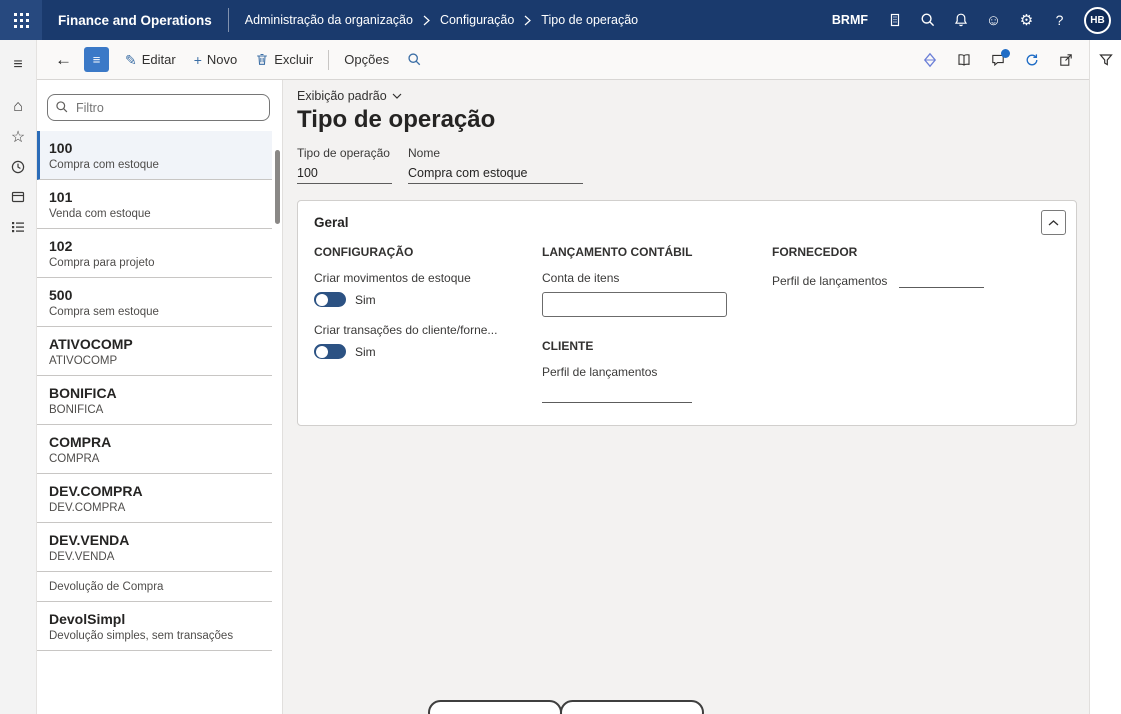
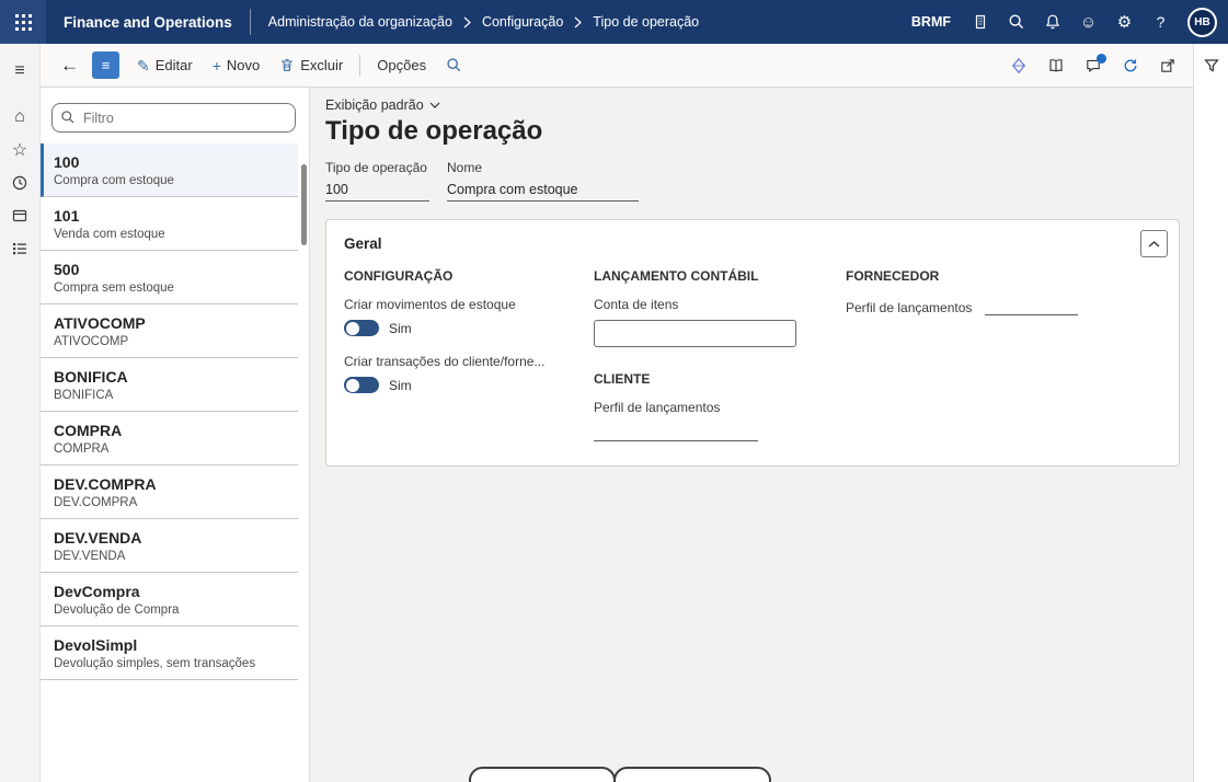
  Finance and Operations
  Administração da organização
  Configuração
  Tipo de operação
  BRMF
  ☺
  ⚙
  ?
  HB
  ≡
  ⌂
  ☆
  ←
  ≡
  ✎
  Editar
  +
  Novo
  Excluir
  Opções
  Filtro
  100
  Compra com estoque
  101
  Venda com estoque
- 102
- Compra para projeto
  500
  Compra sem estoque
  ATIVOCOMP
  ATIVOCOMP
  BONIFICA
  BONIFICA
  COMPRA
  COMPRA
  DEV.COMPRA
  DEV.COMPRA
  DEV.VENDA
  DEV.VENDA
+ DevCompra
  Devolução de Compra
  DevolSimpl
  Devolução simples, sem transações
  Exibição padrão
  Tipo de operação
  Tipo de operação
  100
  Nome
  Compra com estoque
  Geral
  CONFIGURAÇÃO
  Criar movimentos de estoque
  Sim
  Criar transações do cliente/forne...
  Sim
  LANÇAMENTO CONTÁBIL
  Conta de itens
  CLIENTE
  Perfil de lançamentos
  FORNECEDOR
  Perfil de lançamentos
